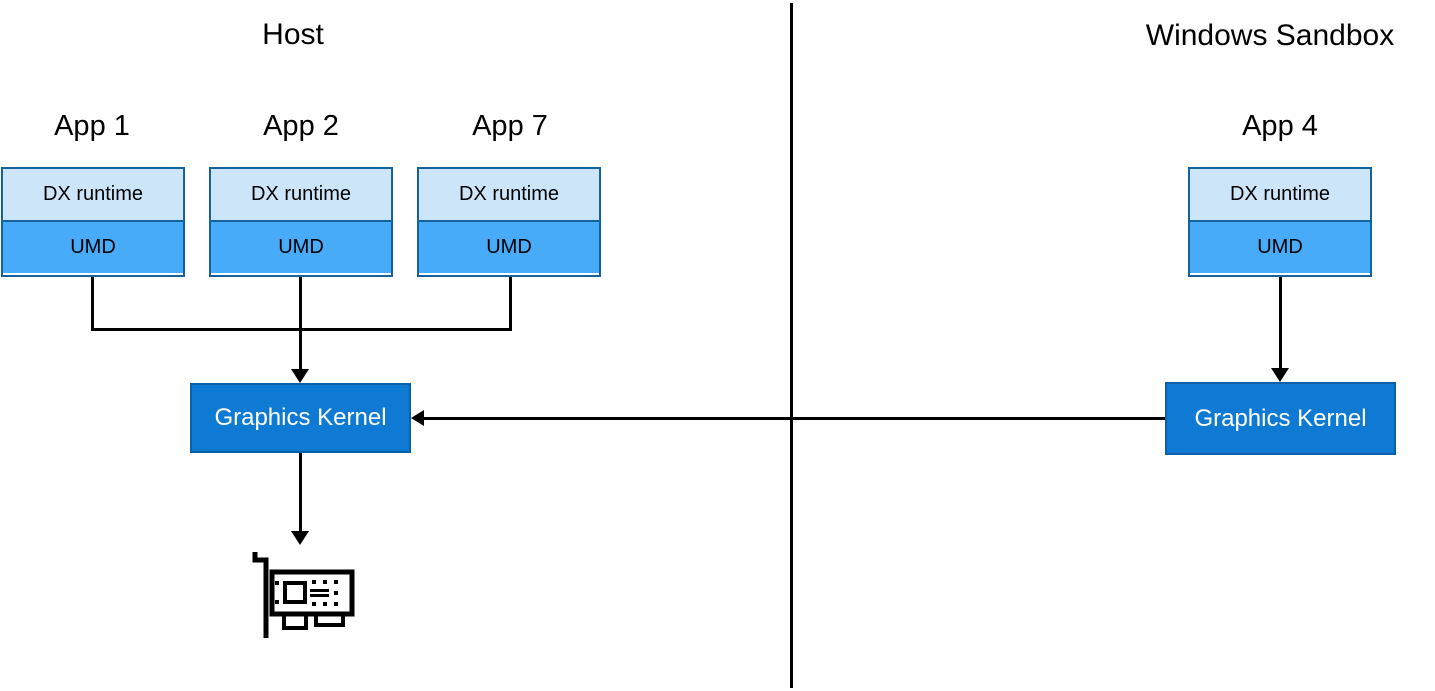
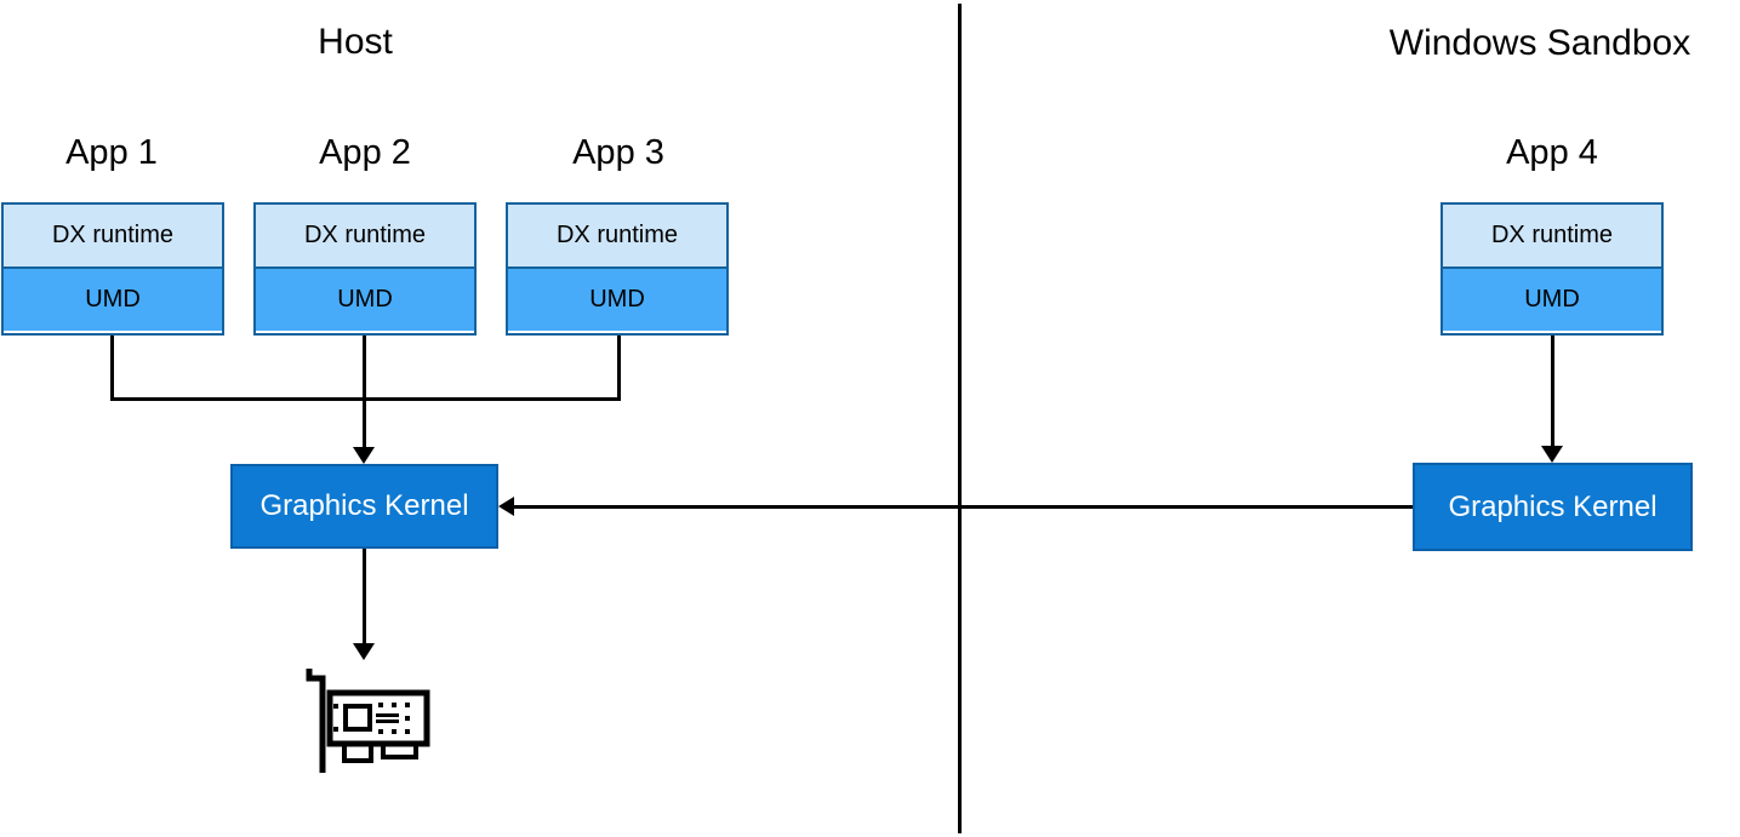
  Host
  Windows Sandbox
  App 1
  App 2
- App 7
+ App 3
  App 4
  DX runtime
  UMD
  DX runtime
  UMD
  DX runtime
  UMD
  DX runtime
  UMD
  Graphics Kernel
  Graphics Kernel
